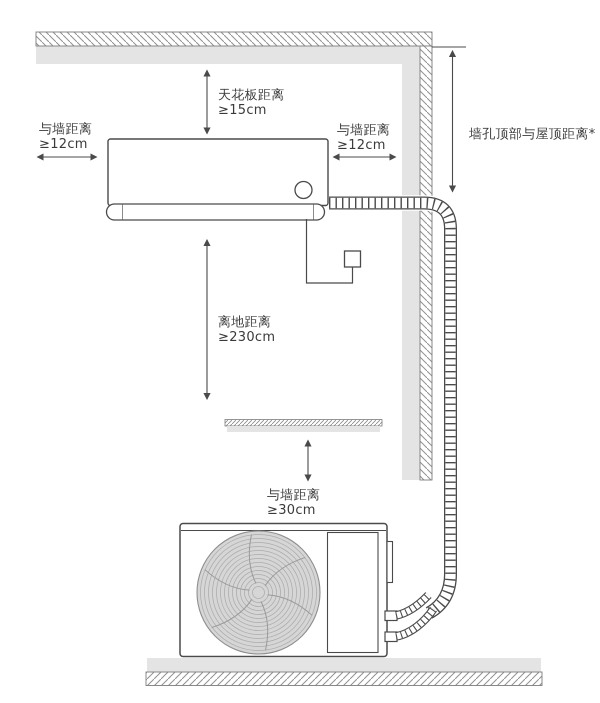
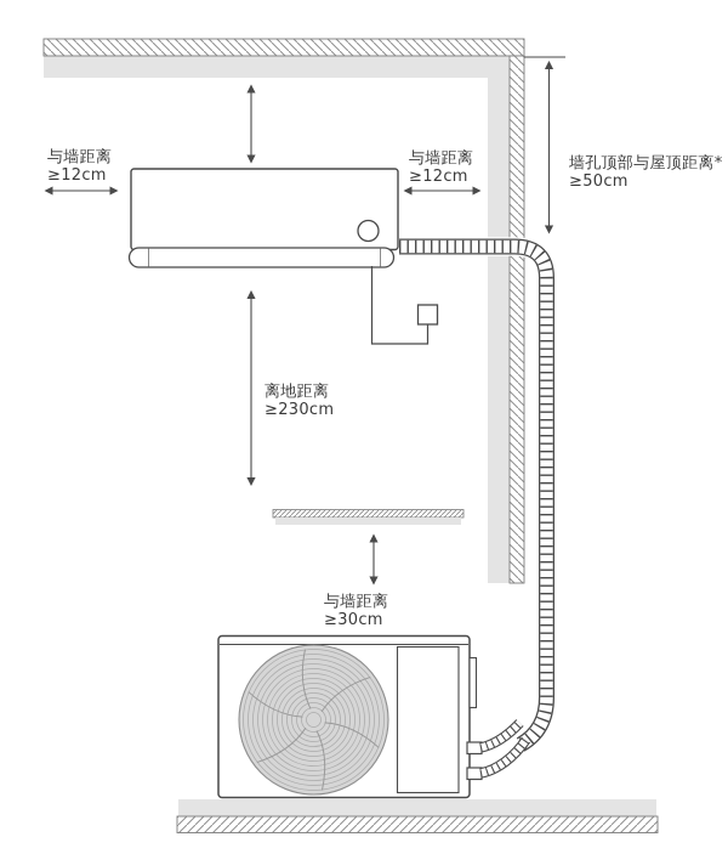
- 天花板距离
- ≥15cm
  与墙距离
  ≥12cm
  与墙距离
  ≥12cm
  墙孔顶部与屋顶距离*
+ ≥50cm
  离地距离
  ≥230cm
  与墙距离
  ≥30cm
